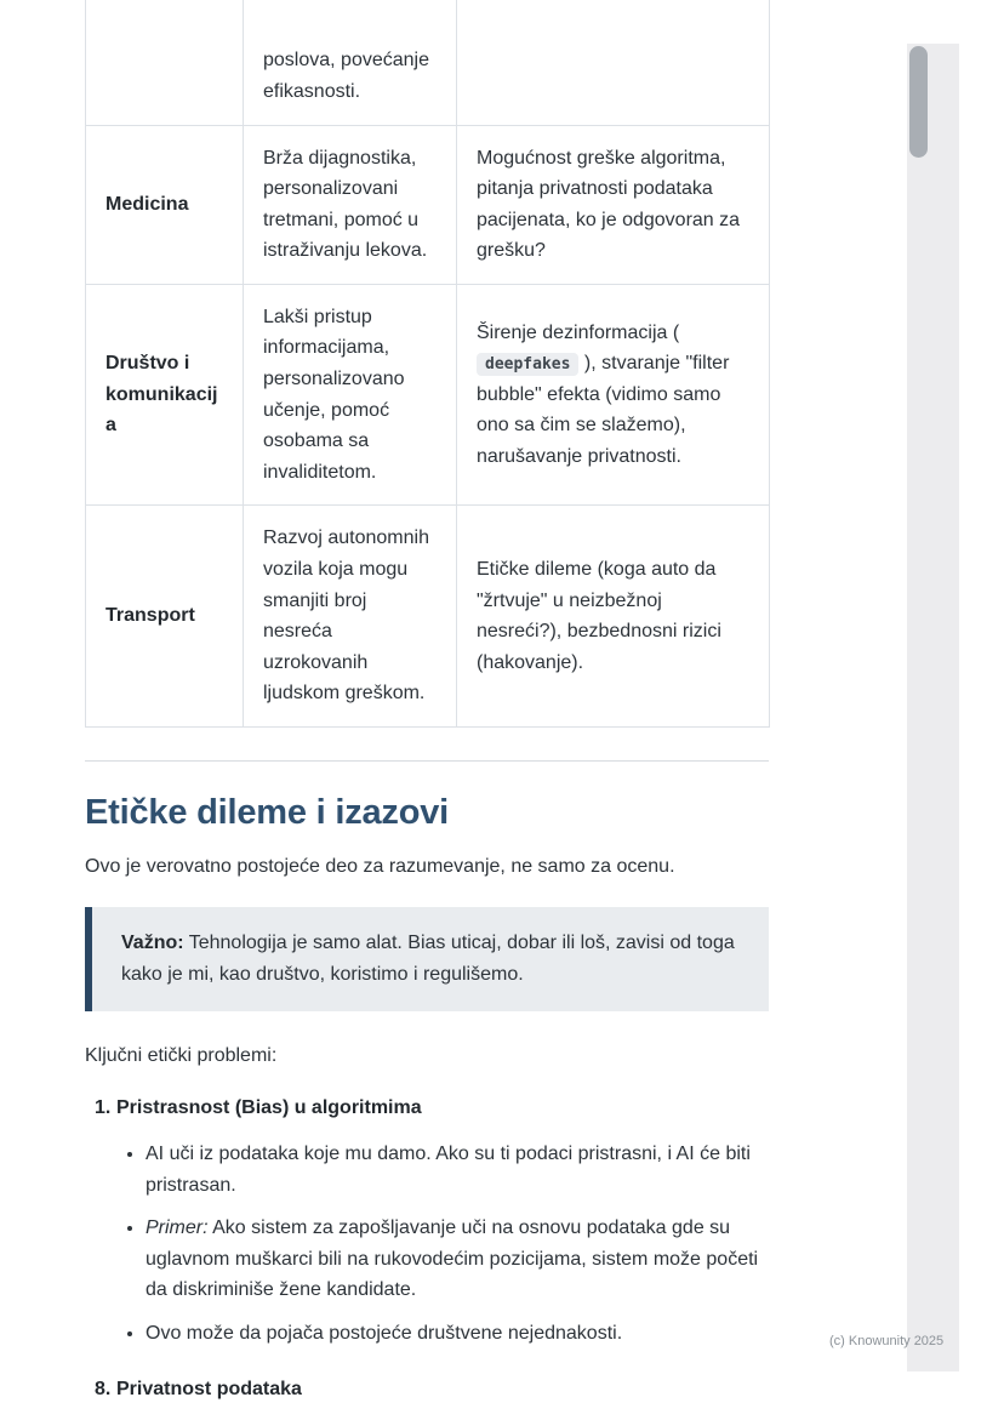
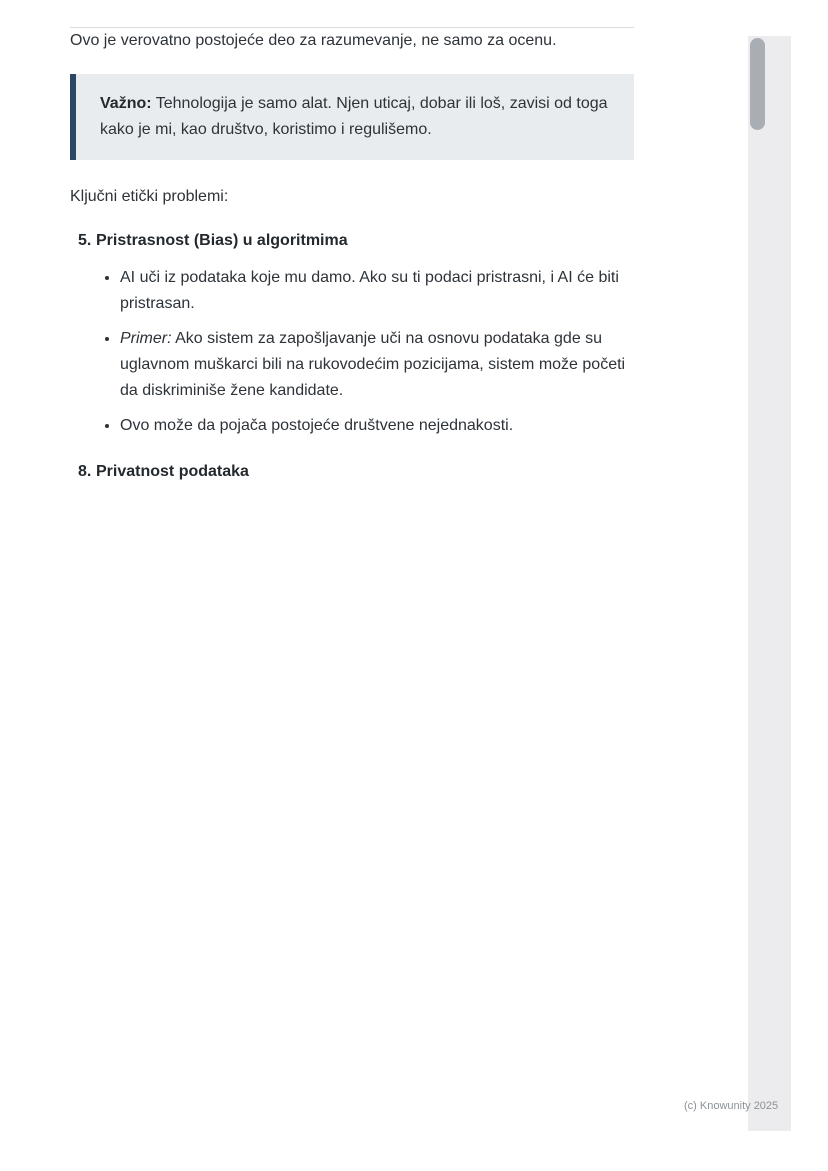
- 	poslova, povećanje efikasnosti.
- Medicina	Brža dijagnostika, personalizovani tretmani, pomoć u istraživanju lekova.	Mogućnost greške algoritma, pitanja privatnosti podataka pacijenata, ko je odgovoran za grešku?
- Društvo i komunikacija	Lakši pristup informacijama, personalizovano učenje, pomoć osobama sa invaliditetom.	Širenje dezinformacija ( deepfakes ), stvaranje "filter bubble" efekta (vidimo samo ono sa čim se slažemo), narušavanje privatnosti.
- Transport	Razvoj autonomnih vozila koja mogu smanjiti broj nesreća uzrokovanih ljudskom greškom.	Etičke dileme (koga auto da "žrtvuje" u neizbežnoj nesreći?), bezbednosni rizici (hakovanje).
- Etičke dileme i izazovi
  Ovo je verovatno postojeće deo za razumevanje, ne samo za ocenu.
- Važno: Tehnologija je samo alat. Bias uticaj, dobar ili loš, zavisi od toga kako je mi, kao društvo, koristimo i regulišemo.
+ Važno: Tehnologija je samo alat. Njen uticaj, dobar ili loš, zavisi od toga kako je mi, kao društvo, koristimo i regulišemo.
  Ključni etički problemi:
- 1.
+ 5.
  Pristrasnost (Bias) u algoritmima
  AI uči iz podataka koje mu damo. Ako su ti podaci pristrasni, i AI će biti pristrasan.
  Primer: Ako sistem za zapošljavanje uči na osnovu podataka gde su uglavnom muškarci bili na rukovodećim pozicijama, sistem može početi da diskriminiše žene kandidate.
  Ovo može da pojača postojeće društvene nejednakosti.
  8.
  Privatnost podataka
  (c) Knowunity 2025
